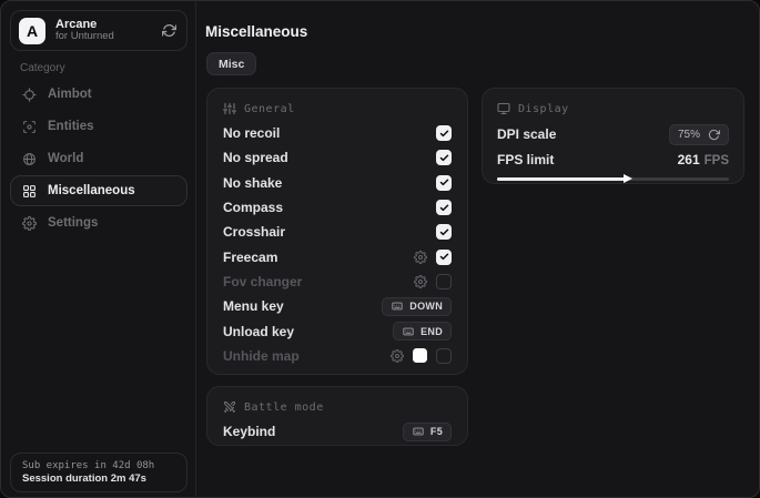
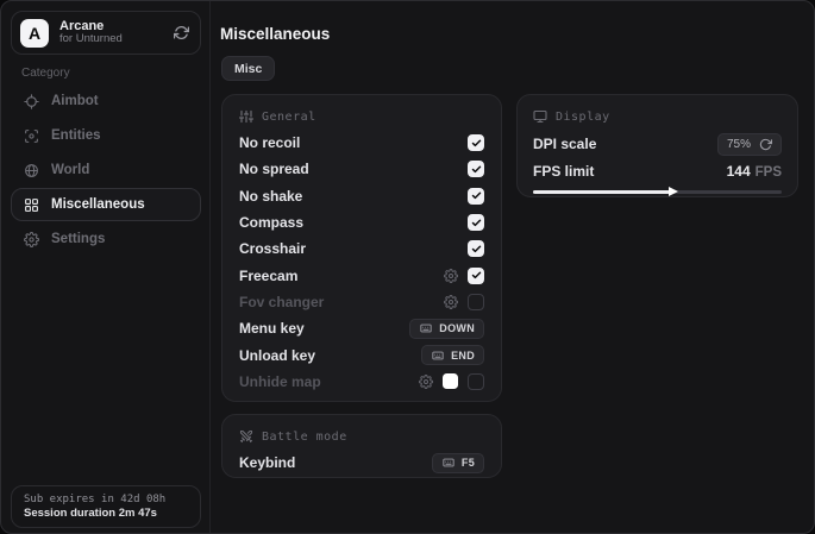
  A
  Arcane
  for Unturned
  Category
  Aimbot
  Entities
  World
  Miscellaneous
  Settings
  Sub expires in 42d 08h
  Session duration 2m 47s
  Miscellaneous
  Misc
  General
  No recoil
  No spread
  No shake
  Compass
  Crosshair
  Freecam
  Fov changer
  Menu key
  DOWN
  Unload key
  END
  Unhide map
  Battle mode
  Keybind
  F5
  Display
  DPI scale
  75%
  FPS limit
- 261
+ 144
  FPS
